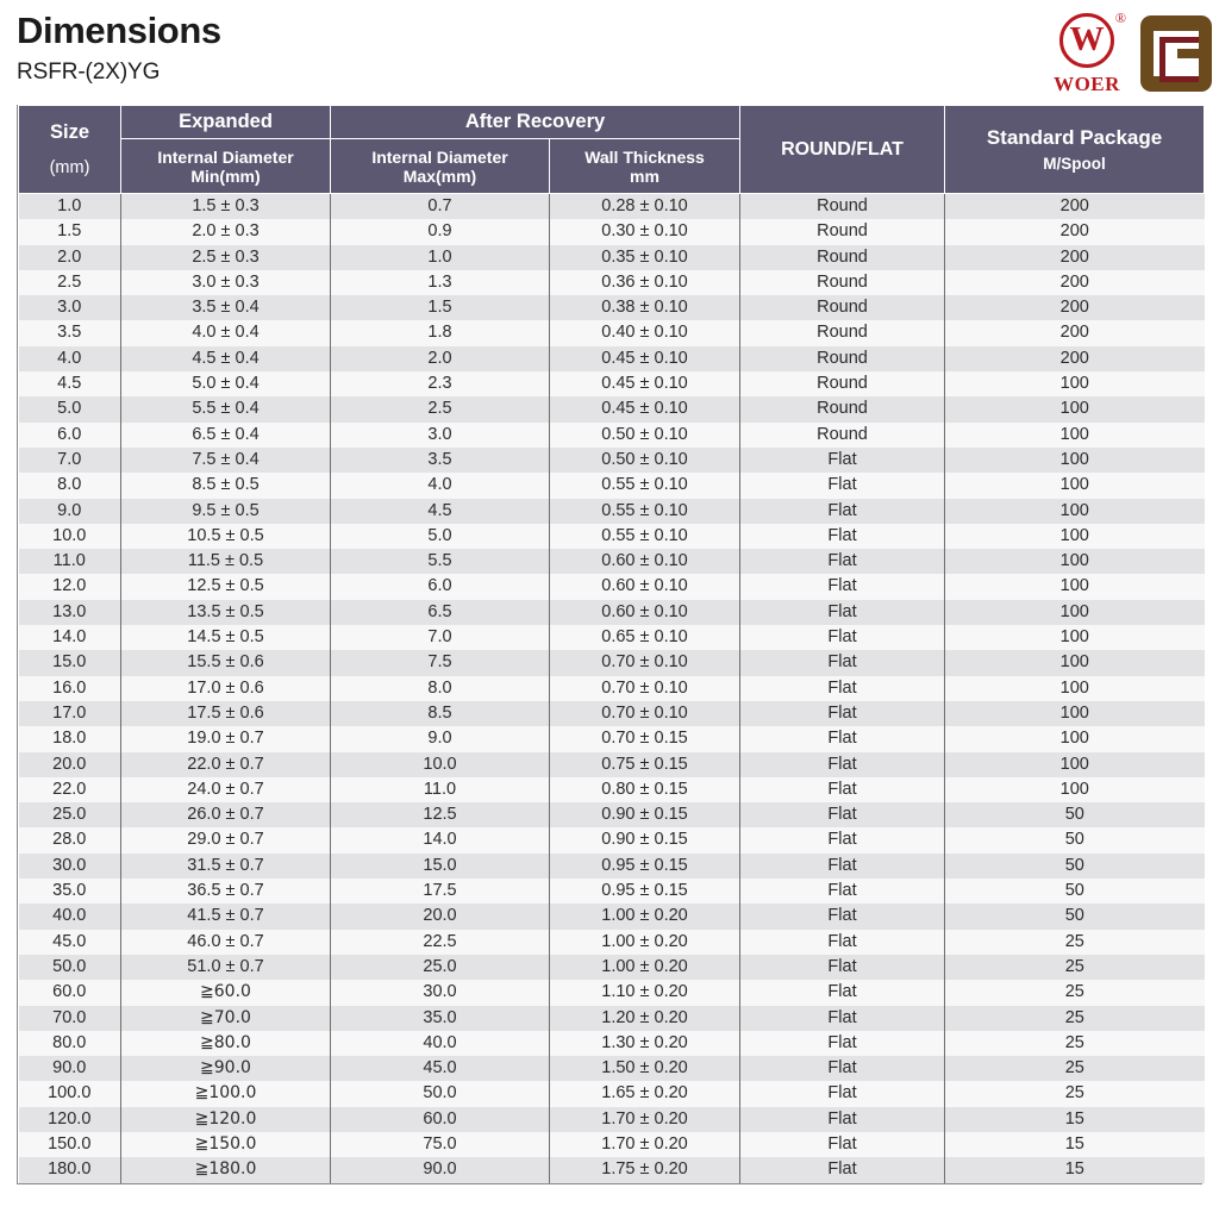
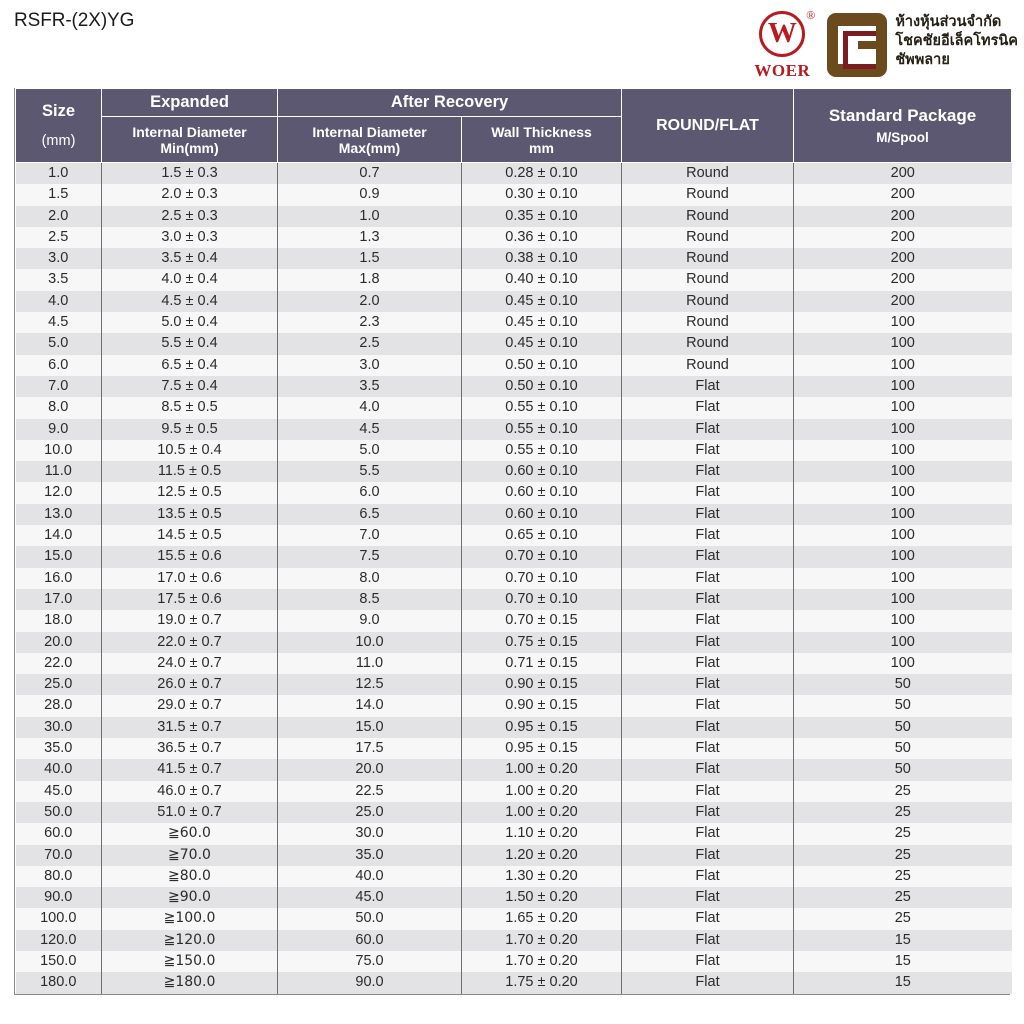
- Dimensions
  RSFR-(2X)YG
  W
  ®
  WOER
+ ห้างหุ้นส่วนจำกัด
+ โชคชัยอีเล็คโทรนิค
+ ชัพพลาย
  Size (mm)	Expanded	After Recovery	ROUND/FLAT	Standard Package M/Spool
  Internal Diameter Min(mm)	Internal Diameter Max(mm)	Wall Thickness mm
  1.0	1.5 ± 0.3	0.7	0.28 ± 0.10	Round	200
  1.5	2.0 ± 0.3	0.9	0.30 ± 0.10	Round	200
  2.0	2.5 ± 0.3	1.0	0.35 ± 0.10	Round	200
  2.5	3.0 ± 0.3	1.3	0.36 ± 0.10	Round	200
  3.0	3.5 ± 0.4	1.5	0.38 ± 0.10	Round	200
  3.5	4.0 ± 0.4	1.8	0.40 ± 0.10	Round	200
  4.0	4.5 ± 0.4	2.0	0.45 ± 0.10	Round	200
  4.5	5.0 ± 0.4	2.3	0.45 ± 0.10	Round	100
  5.0	5.5 ± 0.4	2.5	0.45 ± 0.10	Round	100
  6.0	6.5 ± 0.4	3.0	0.50 ± 0.10	Round	100
  7.0	7.5 ± 0.4	3.5	0.50 ± 0.10	Flat	100
  8.0	8.5 ± 0.5	4.0	0.55 ± 0.10	Flat	100
  9.0	9.5 ± 0.5	4.5	0.55 ± 0.10	Flat	100
- 10.0	10.5 ± 0.5	5.0	0.55 ± 0.10	Flat	100
+ 10.0	10.5 ± 0.4	5.0	0.55 ± 0.10	Flat	100
  11.0	11.5 ± 0.5	5.5	0.60 ± 0.10	Flat	100
  12.0	12.5 ± 0.5	6.0	0.60 ± 0.10	Flat	100
  13.0	13.5 ± 0.5	6.5	0.60 ± 0.10	Flat	100
  14.0	14.5 ± 0.5	7.0	0.65 ± 0.10	Flat	100
  15.0	15.5 ± 0.6	7.5	0.70 ± 0.10	Flat	100
  16.0	17.0 ± 0.6	8.0	0.70 ± 0.10	Flat	100
  17.0	17.5 ± 0.6	8.5	0.70 ± 0.10	Flat	100
  18.0	19.0 ± 0.7	9.0	0.70 ± 0.15	Flat	100
  20.0	22.0 ± 0.7	10.0	0.75 ± 0.15	Flat	100
- 22.0	24.0 ± 0.7	11.0	0.80 ± 0.15	Flat	100
+ 22.0	24.0 ± 0.7	11.0	0.71 ± 0.15	Flat	100
  25.0	26.0 ± 0.7	12.5	0.90 ± 0.15	Flat	50
  28.0	29.0 ± 0.7	14.0	0.90 ± 0.15	Flat	50
  30.0	31.5 ± 0.7	15.0	0.95 ± 0.15	Flat	50
  35.0	36.5 ± 0.7	17.5	0.95 ± 0.15	Flat	50
  40.0	41.5 ± 0.7	20.0	1.00 ± 0.20	Flat	50
  45.0	46.0 ± 0.7	22.5	1.00 ± 0.20	Flat	25
  50.0	51.0 ± 0.7	25.0	1.00 ± 0.20	Flat	25
  60.0	≧60.0	30.0	1.10 ± 0.20	Flat	25
  70.0	≧70.0	35.0	1.20 ± 0.20	Flat	25
  80.0	≧80.0	40.0	1.30 ± 0.20	Flat	25
  90.0	≧90.0	45.0	1.50 ± 0.20	Flat	25
  100.0	≧100.0	50.0	1.65 ± 0.20	Flat	25
  120.0	≧120.0	60.0	1.70 ± 0.20	Flat	15
  150.0	≧150.0	75.0	1.70 ± 0.20	Flat	15
  180.0	≧180.0	90.0	1.75 ± 0.20	Flat	15
